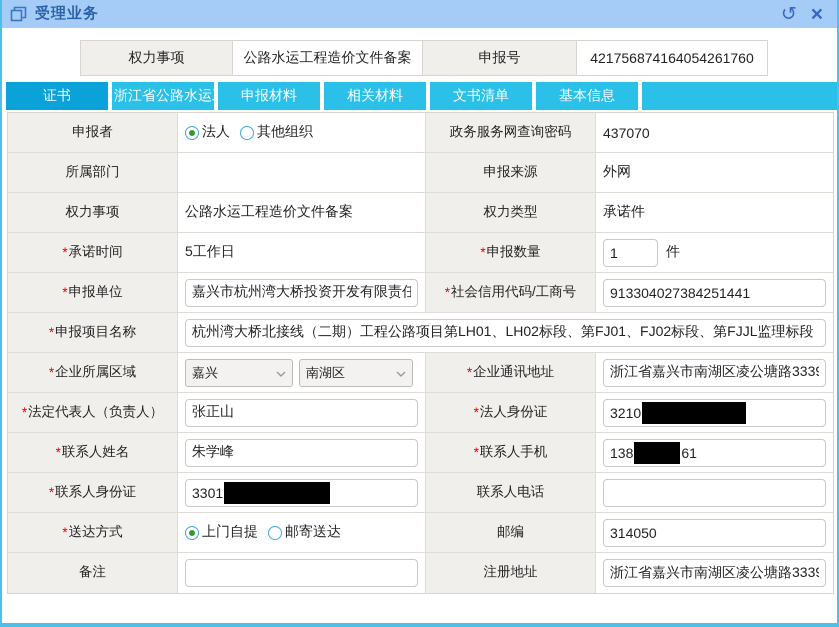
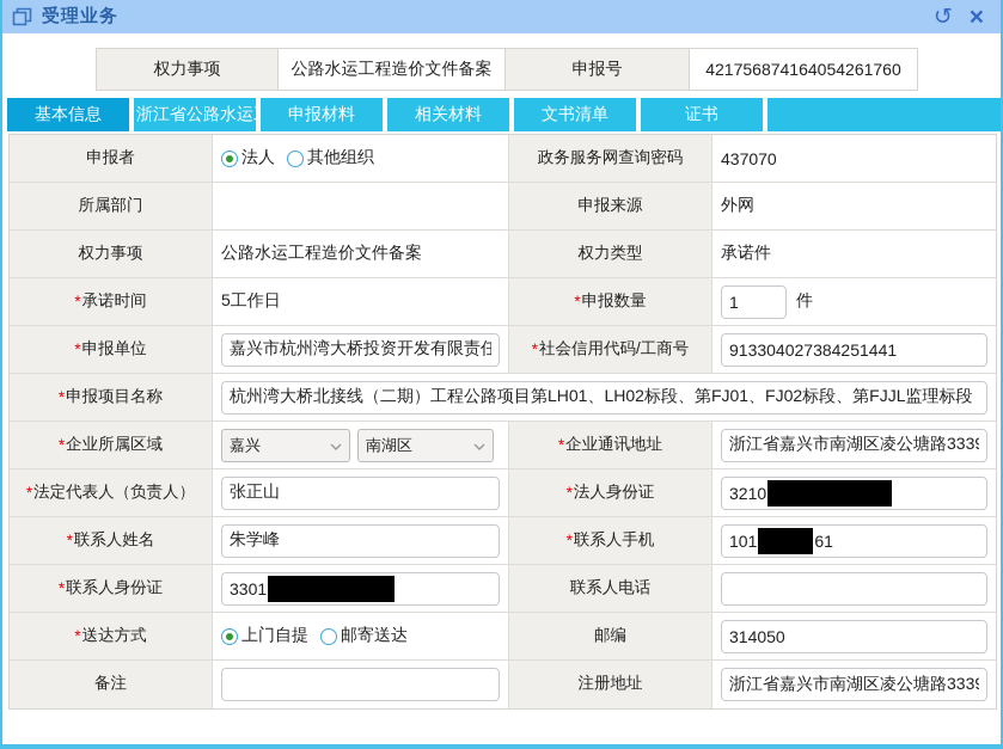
  受理业务
  ↺
  ×
  权力事项
  公路水运工程造价文件备案
  申报号
  421756874164054261760
- 证书
+ 基本信息
  浙江省公路水运
  申报材料
  相关材料
  文书清单
- 基本信息
+ 证书
  申报者
  法人
  其他组织
  政务服务网查询密码
  437070
  所属部门
  申报来源
  外网
  权力事项
  公路水运工程造价文件备案
  权力类型
  承诺件
  *
  承诺时间
  5工作日
  *
  申报数量
  1
  件
  *
  申报单位
  嘉兴市杭州湾大桥投资开发有限责任
  *
  社会信用代码/工商号
  913304027384251441
  *
  申报项目名称
  杭州湾大桥北接线（二期）工程公路项目第LH01、LH02标段、第FJ01、FJ02标段、第FJJL监理标段
  *
  企业所属区域
  嘉兴
  南湖区
  *
  企业通讯地址
  浙江省嘉兴市南湖区凌公塘路333
  *
  法定代表人（负责人）
  张正山
  *
  法人身份证
  3210
  *
  联系人姓名
  朱学峰
  *
  联系人手机
- 138
+ 101
  61
  *
  联系人身份证
  3301
  联系人电话
  *
  送达方式
  上门自提
  邮寄送达
  邮编
  314050
  备注
  注册地址
  浙江省嘉兴市南湖区凌公塘路333
